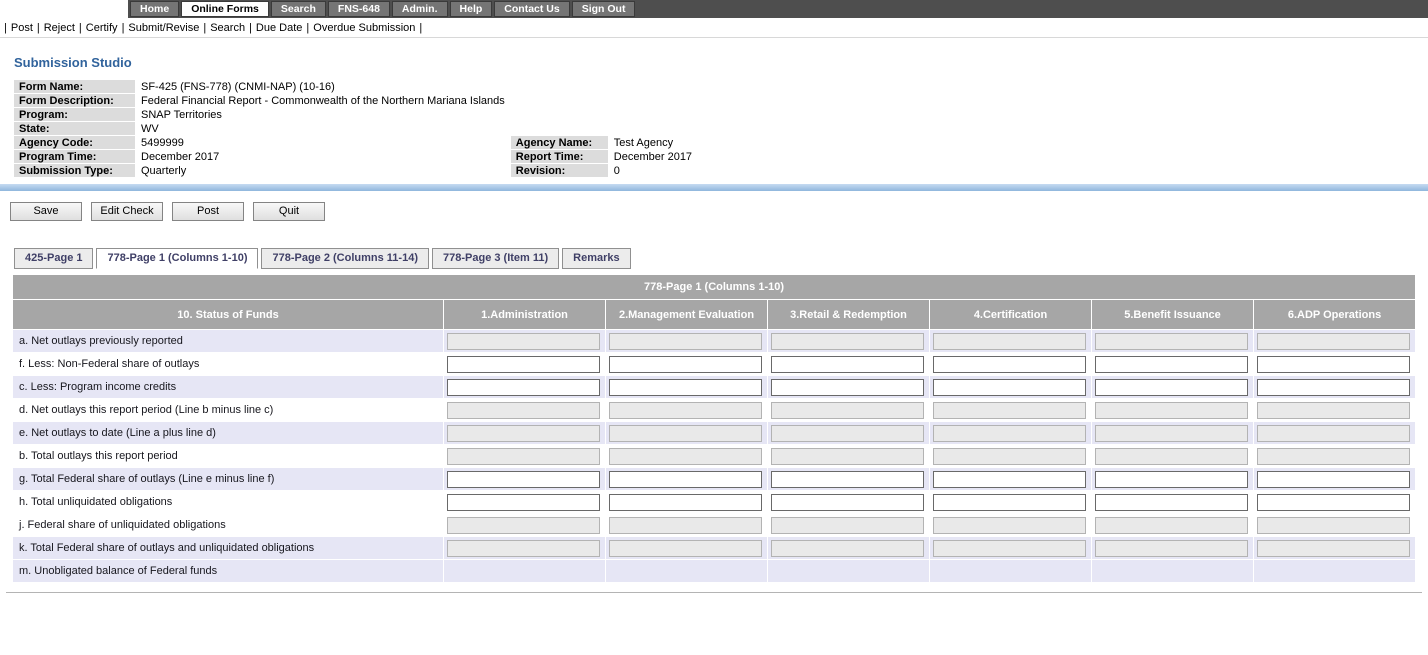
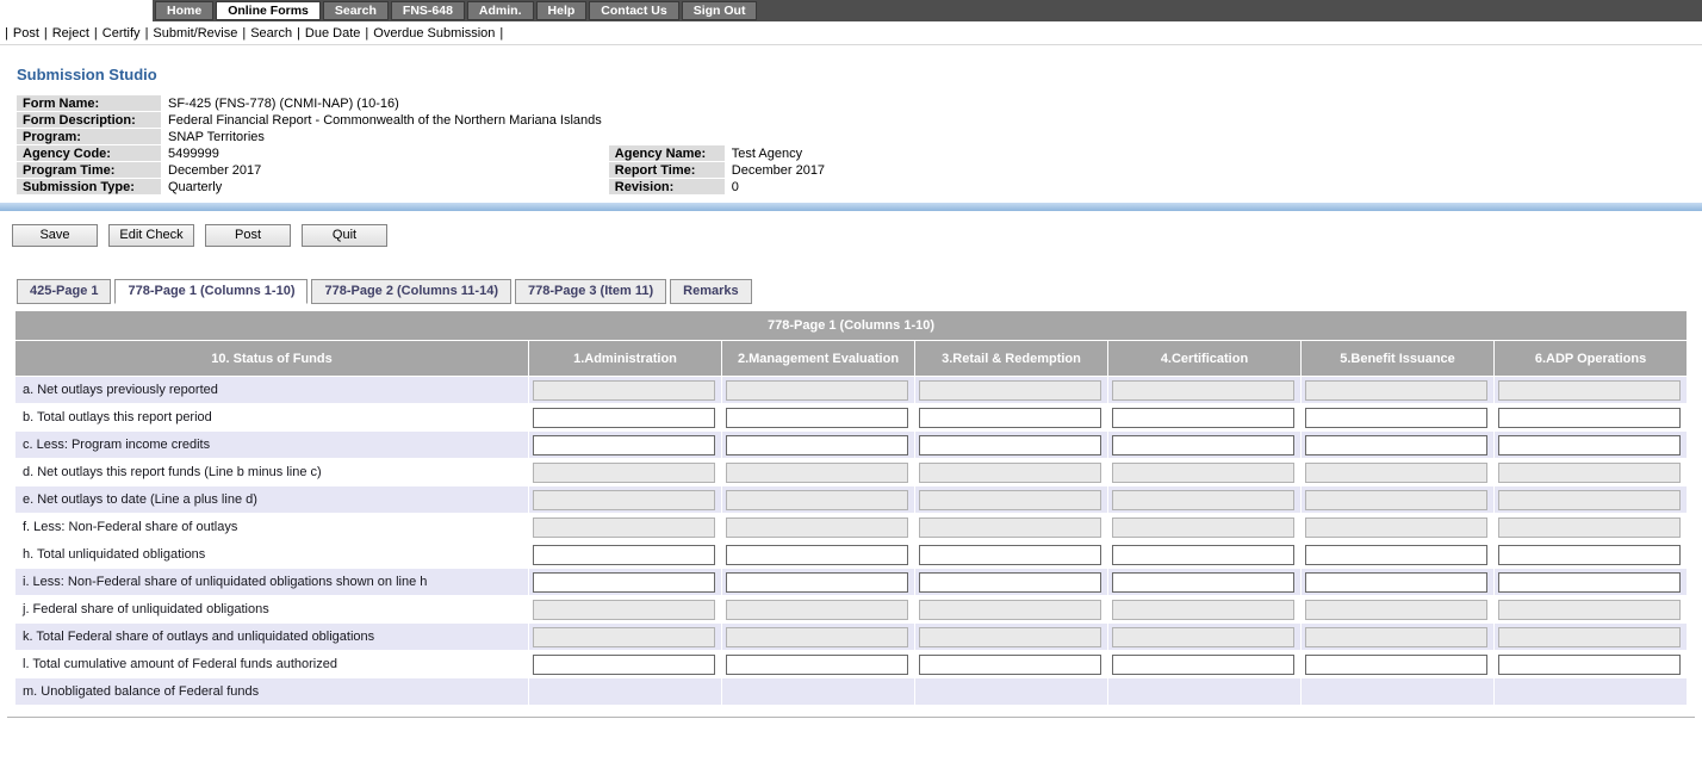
  Home
  Online Forms
  Search
  FNS-648
  Admin.
  Help
  Contact Us
  Sign Out
  | Post | Reject | Certify | Submit/Revise | Search | Due Date | Overdue Submission |
  Submission Studio
  Form Name:	SF-425 (FNS-778) (CNMI-NAP) (10-16)
  Form Description:	Federal Financial Report - Commonwealth of the Northern Mariana Islands
  Program:	SNAP Territories
- State:	WV
  Agency Code:	5499999	Agency Name:	Test Agency
  Program Time:	December 2017	Report Time:	December 2017
  Submission Type:	Quarterly	Revision:	0
  Save
  Edit Check
  Post
  Quit
  425-Page 1
  778-Page 1 (Columns 1-10)
  778-Page 2 (Columns 11-14)
  778-Page 3 (Item 11)
  Remarks
  778-Page 1 (Columns 1-10)
  10. Status of Funds	1.Administration	2.Management Evaluation	3.Retail & Redemption	4.Certification	5.Benefit Issuance	6.ADP Operations
  a. Net outlays previously reported
- f. Less: Non-Federal share of outlays
+ b. Total outlays this report period
  c. Less: Program income credits
- d. Net outlays this report period (Line b minus line c)
+ d. Net outlays this report funds (Line b minus line c)
  e. Net outlays to date (Line a plus line d)
- b. Total outlays this report period
+ f. Less: Non-Federal share of outlays
- g. Total Federal share of outlays (Line e minus line f)
  h. Total unliquidated obligations
+ i. Less: Non-Federal share of unliquidated obligations shown on line h
  j. Federal share of unliquidated obligations
  k. Total Federal share of outlays and unliquidated obligations
+ l. Total cumulative amount of Federal funds authorized
  m. Unobligated balance of Federal funds
